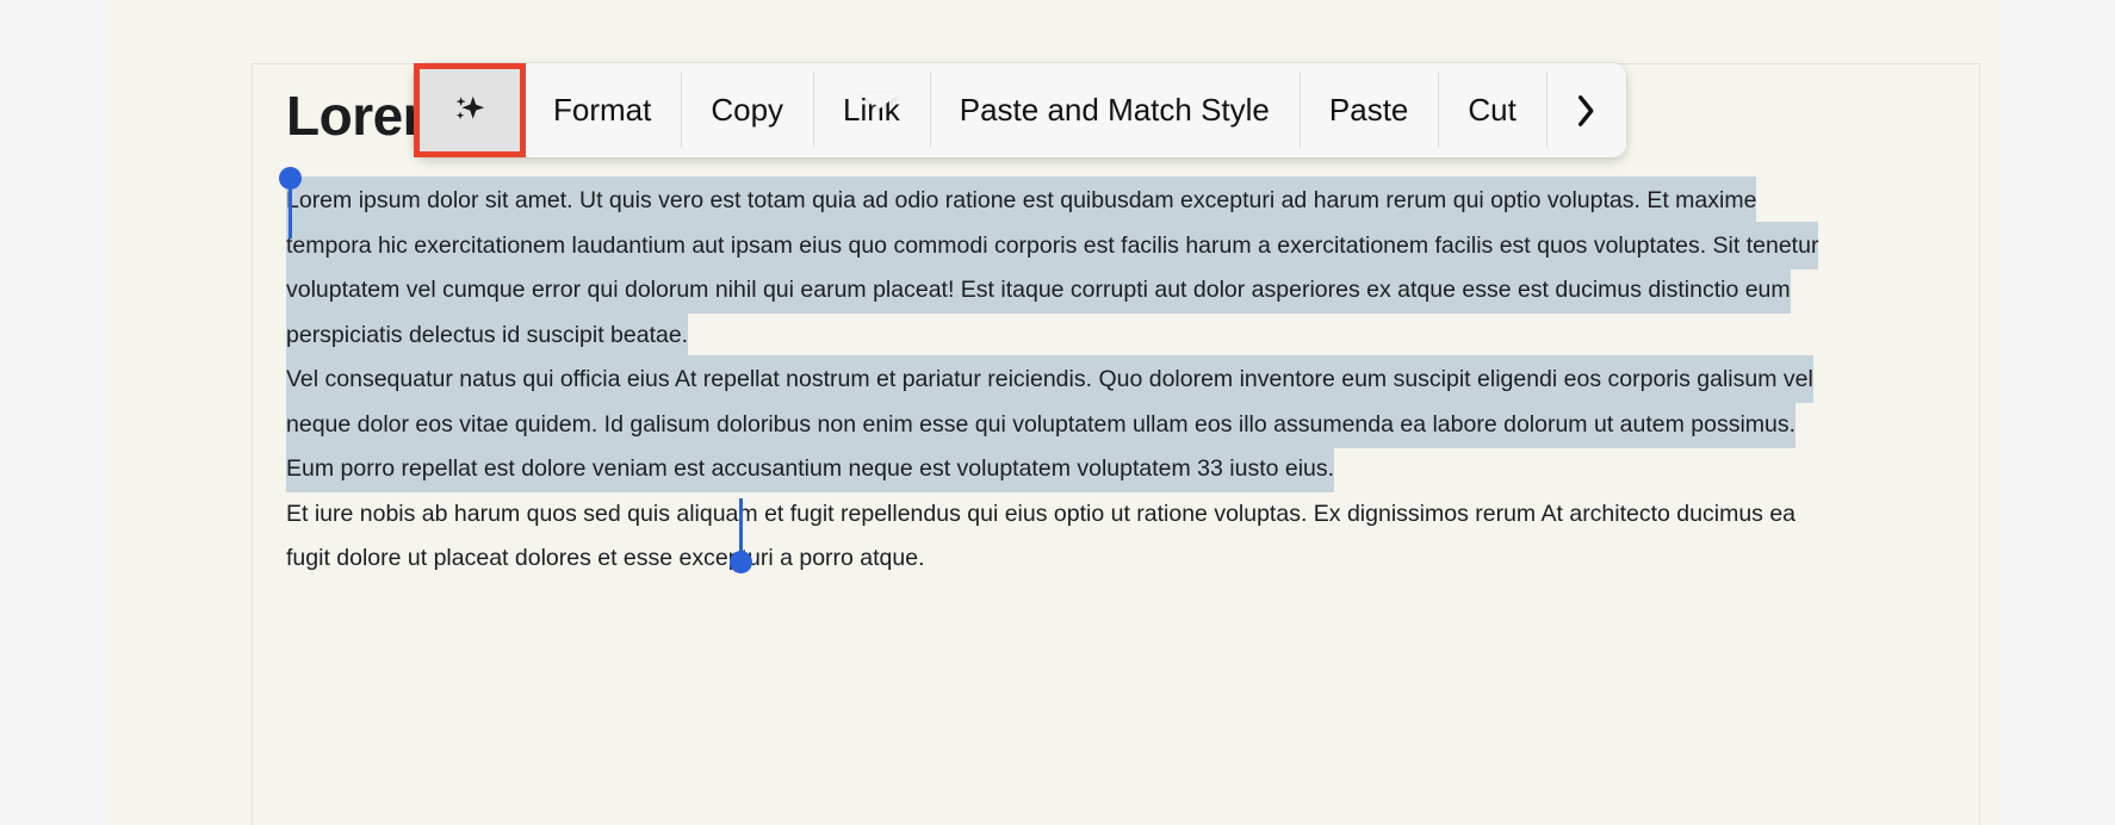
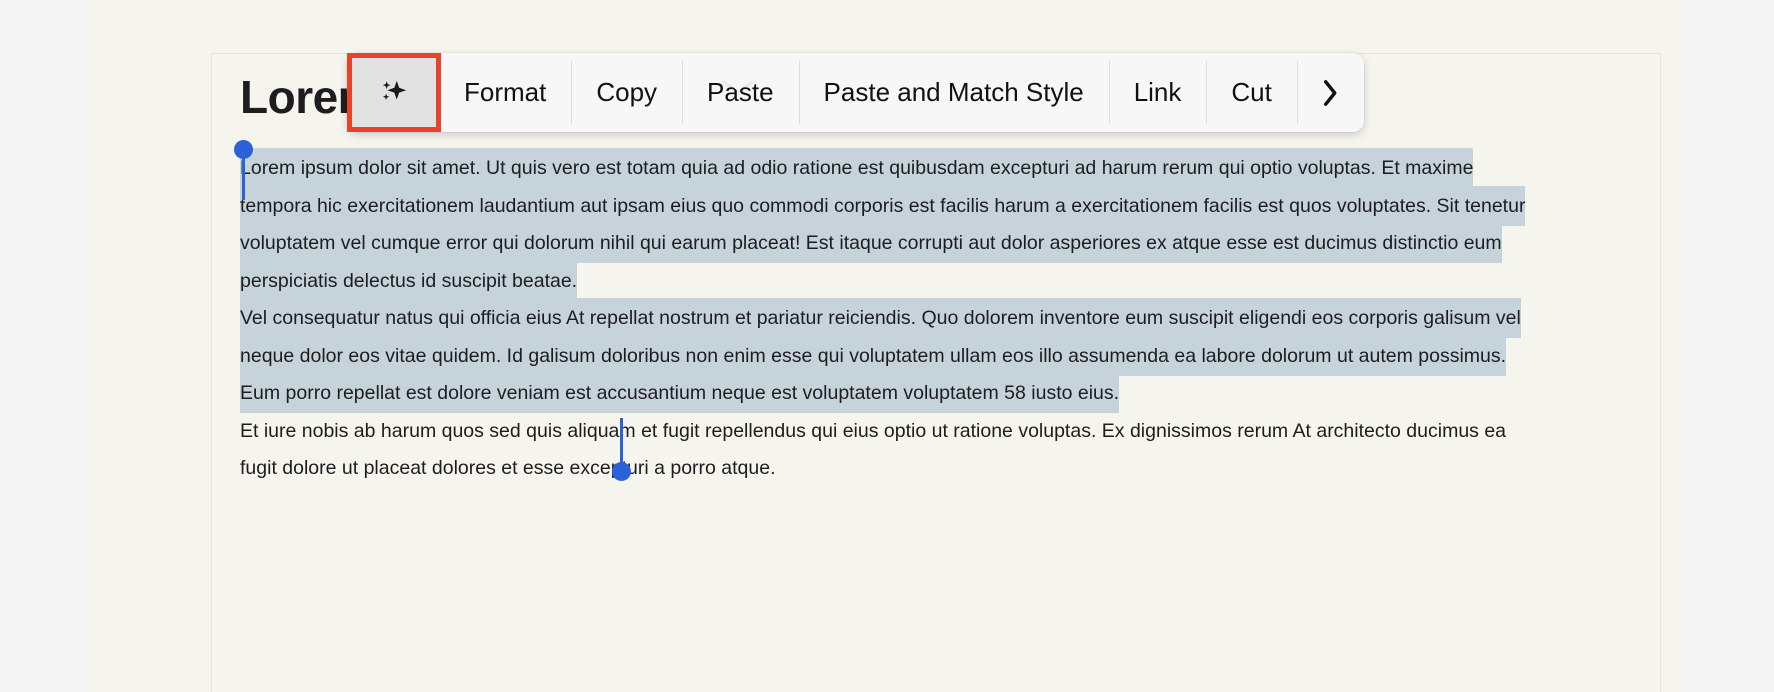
  Lore
  Lorem ipsum dolor sit amet. Ut quis vero est totam quia ad odio ratione est quibusdam excepturi ad harum rerum qui optio voluptas. Et maxime tempora hic exercitationem laudantium aut ipsam eius quo commodi corporis est facilis harum a exercitationem facilis est quos voluptates. Sit tenetur voluptatem vel cumque error qui dolorum nihil qui earum placeat! Est itaque corrupti aut dolor asperiores ex atque esse est ducimus distinctio eum perspiciatis delectus id suscipit beatae.
- Vel consequatur natus qui officia eius At repellat nostrum et pariatur reiciendis. Quo dolorem inventore eum suscipit eligendi eos corporis galisum vel neque dolor eos vitae quidem. Id galisum doloribus non enim esse qui voluptatem ullam eos illo assumenda ea labore dolorum ut autem possimus. Eum porro repellat est dolore veniam est accusantium neque est voluptatem voluptatem 33 iusto eius.
+ Vel consequatur natus qui officia eius At repellat nostrum et pariatur reiciendis. Quo dolorem inventore eum suscipit eligendi eos corporis galisum vel neque dolor eos vitae quidem. Id galisum doloribus non enim esse qui voluptatem ullam eos illo assumenda ea labore dolorum ut autem possimus. Eum porro repellat est dolore veniam est accusantium neque est voluptatem voluptatem 58 iusto eius.
  Et iure nobis ab harum quos sed quis aliquam et fugit repellendus qui eius optio ut ratione voluptas. Ex dignissimos rerum At architecto ducimus ea fugit dolore ut placeat dolores et esse exceuri a porro atque.
  Format
  Copy
- Link
+ Paste
  Paste and Match Style
- Paste
+ Link
  Cut
